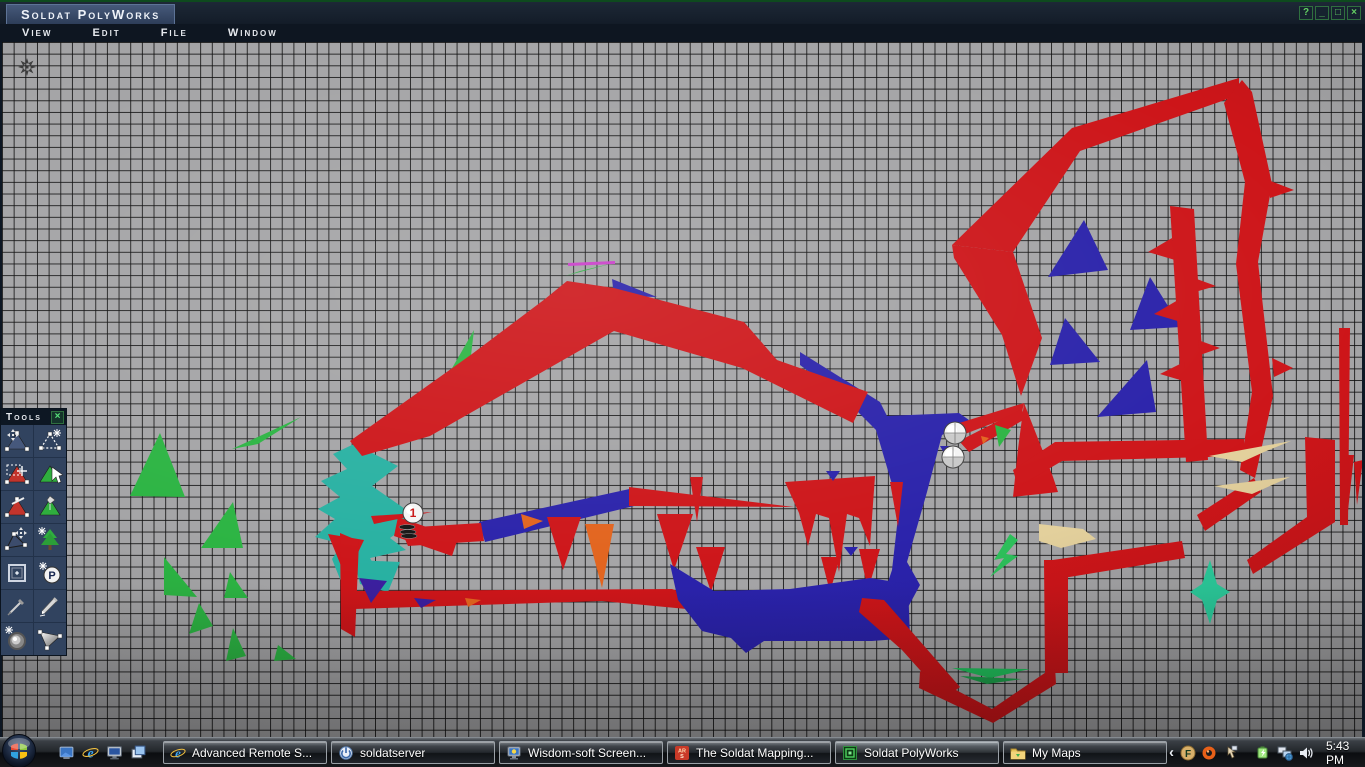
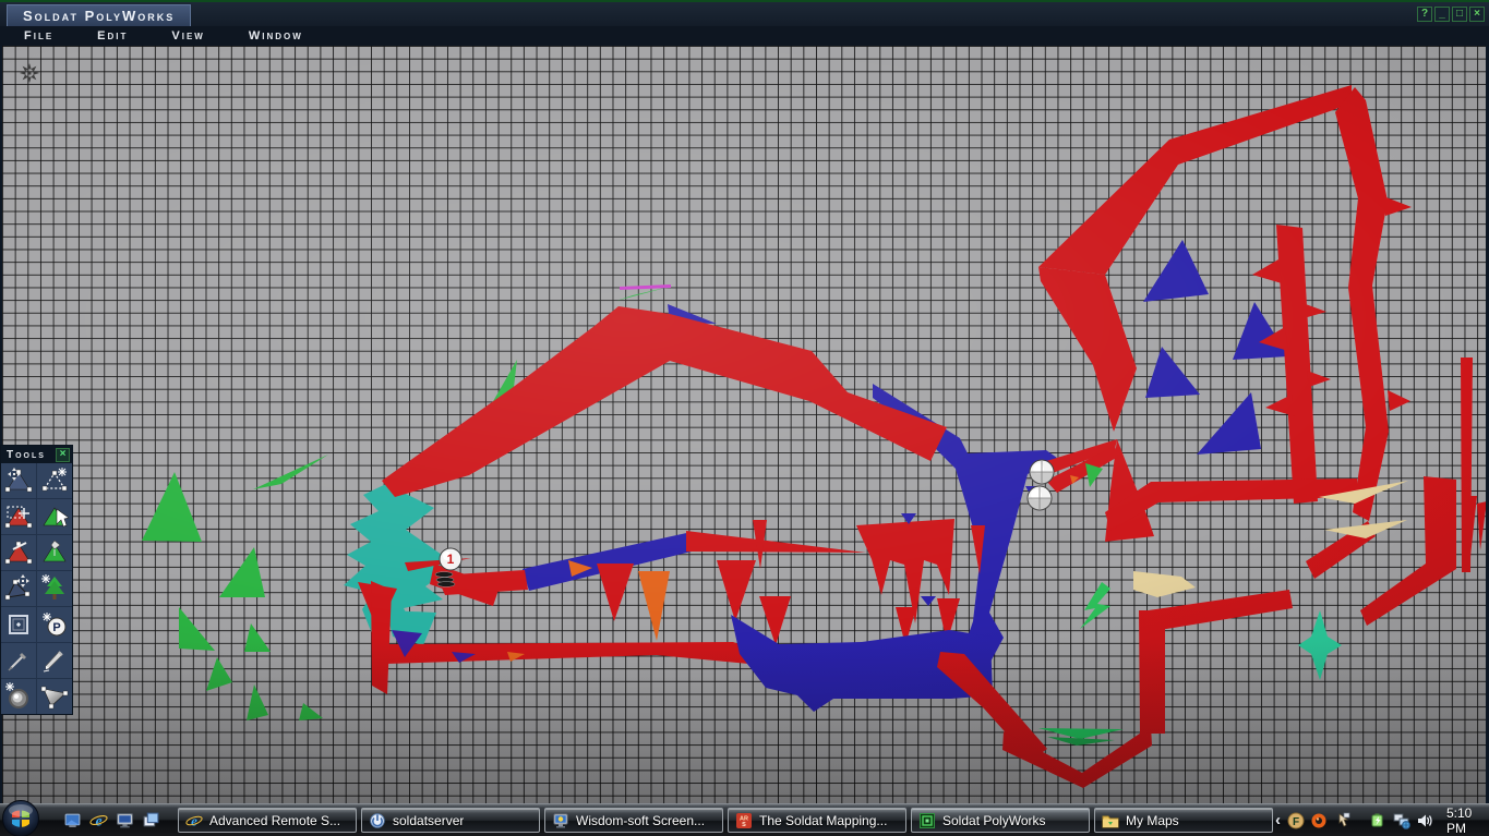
  Soldat PolyWorks
  ?
  _
  □
  ×
- View
+ File
  Edit
- File
+ View
  Window
  Tools
  ×
  P
  e
  e
  Advanced Remote S...
  soldatserver
  Wisdom-soft Screen...
  The Soldat Mapping...
  Soldat PolyWorks
  My Maps
  ‹
  F
- 5:43 PM
+ 5:10 PM
